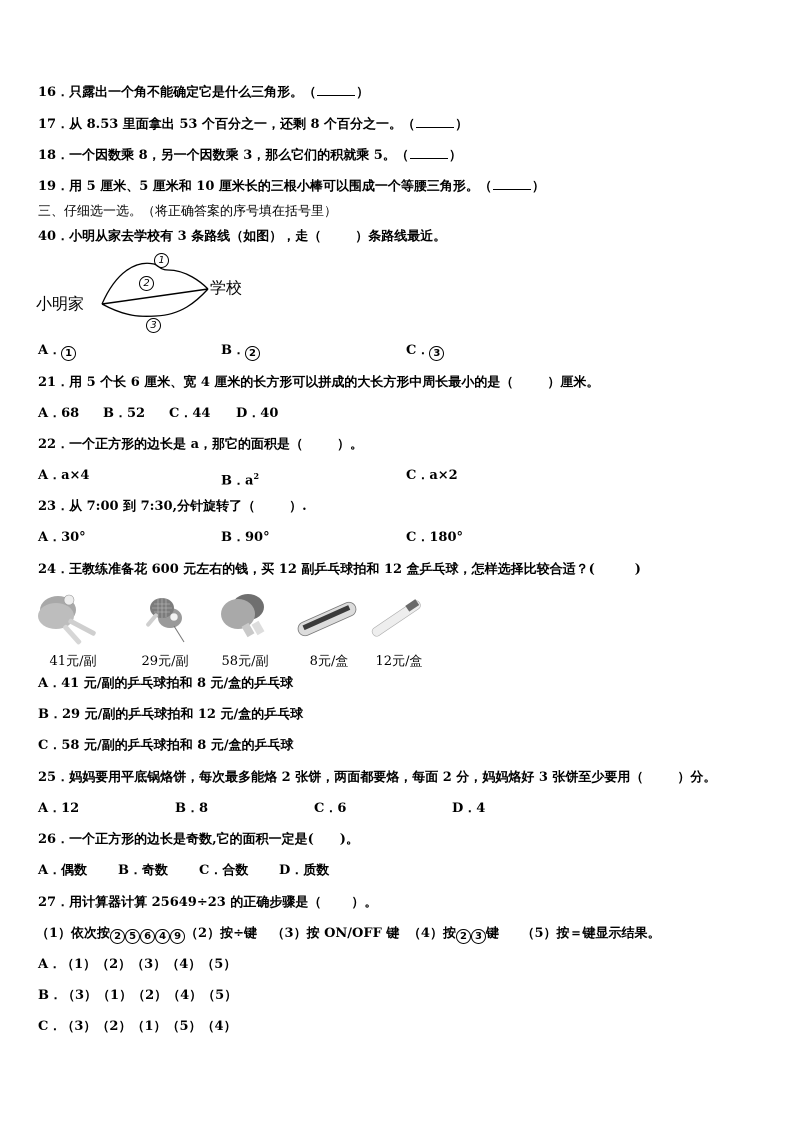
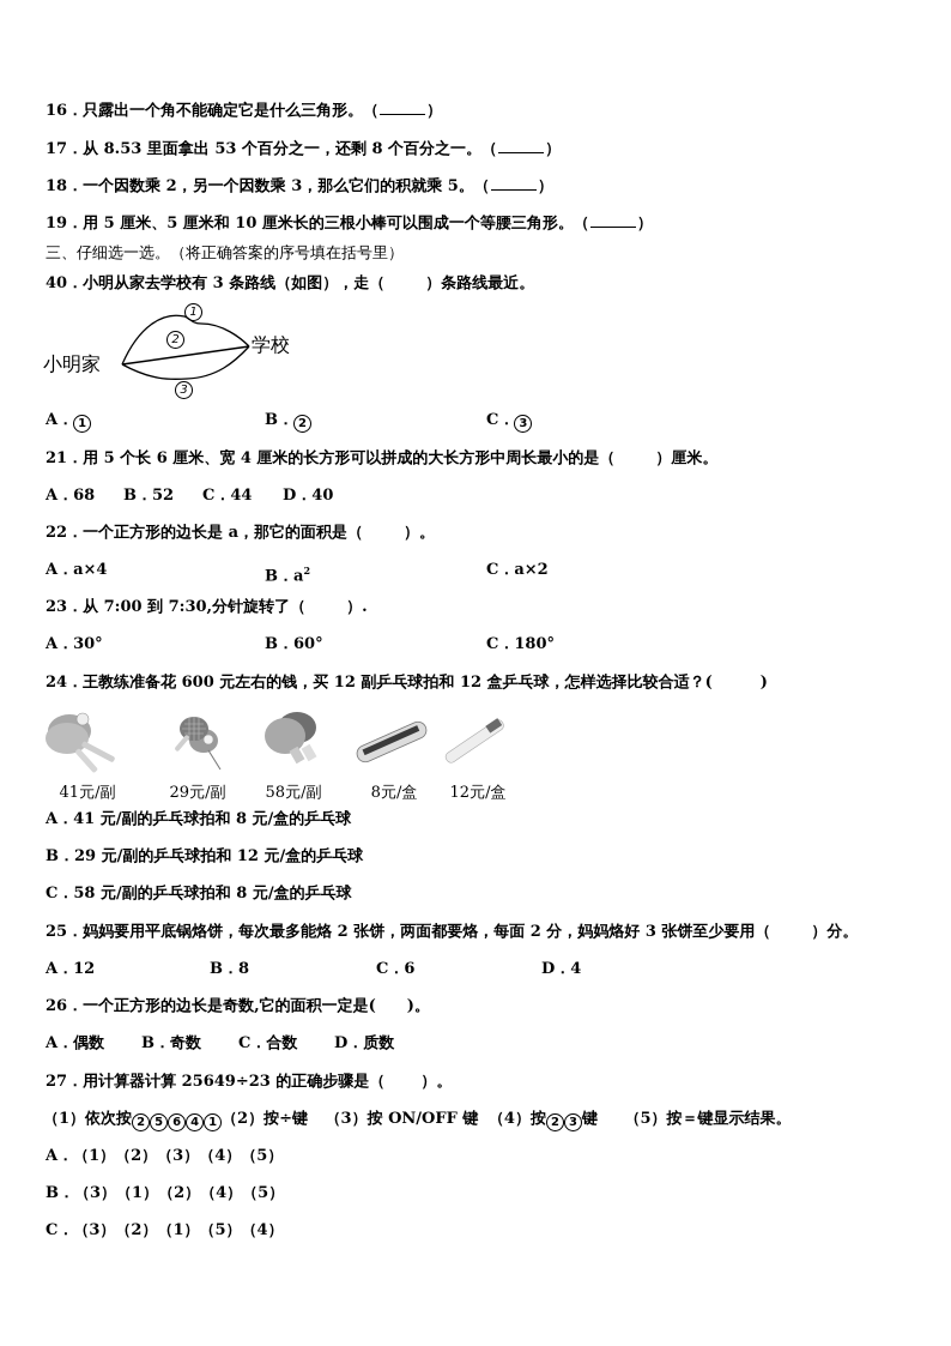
  16．只露出一个角不能确定它是什么三角形。（ ）
  17．从 8.53 里面拿出 53 个百分之一，还剩 8 个百分之一。（ ）
- 18．一个因数乘 8，另一个因数乘 3，那么它们的积就乘 5。（ ）
+ 18．一个因数乘 2，另一个因数乘 3，那么它们的积就乘 5。（ ）
  19．用 5 厘米、5 厘米和 10 厘米长的三根小棒可以围成一个等腰三角形。（ ）
  三、仔细选一选。（将正确答案的序号填在括号里）
  40．小明从家去学校有 3 条路线（如图），走（ ）条路线最近。
  1
  2
  3
  小明家
  学校
  A． 1
  B． 2
  C． 3
  21．用 5 个长 6 厘米、宽 4 厘米的长方形可以拼成的大长方形中周长最小的是（ ）厘米。
  A．68
  B．52
  C．44
  D．40
  22．一个正方形的边长是 a，那它的面积是（ ）。
  A．a×4
  B．a2
  C．a×2
  23．从 7:00 到 7:30,分针旋转了（ ）.
  A．30°
- B．90°
+ B．60°
  C．180°
  24．王教练准备花 600 元左右的钱，买 12 副乒乓球拍和 12 盒乒乓球，怎样选择比较合适？( )
  41元/副
  29元/副
  58元/副
  8元/盒
  12元/盒
  A．41 元/副的乒乓球拍和 8 元/盒的乒乓球
  B．29 元/副的乒乓球拍和 12 元/盒的乒乓球
  C．58 元/副的乒乓球拍和 8 元/盒的乒乓球
  25．妈妈要用平底锅烙饼，每次最多能烙 2 张饼，两面都要烙，每面 2 分，妈妈烙好 3 张饼至少要用（ ）分。
  A．12
  B．8
  C．6
  D．4
  26．一个正方形的边长是奇数,它的面积一定是( )。
  A．偶数
  B．奇数
  C．合数
  D．质数
  27．用计算器计算 25649÷23 的正确步骤是（ ）。
- （1）依次按 2 5 6 4 9 （2）按÷键 （3）按 ON/OFF 键 （4）按 2 3 键 （5）按＝键显示结果。
+ （1）依次按 2 5 6 4 1 （2）按÷键 （3）按 ON/OFF 键 （4）按 2 3 键 （5）按＝键显示结果。
  A．（1）（2）（3）（4）（5）
  B．（3）（1）（2）（4）（5）
  C．（3）（2）（1）（5）（4）
